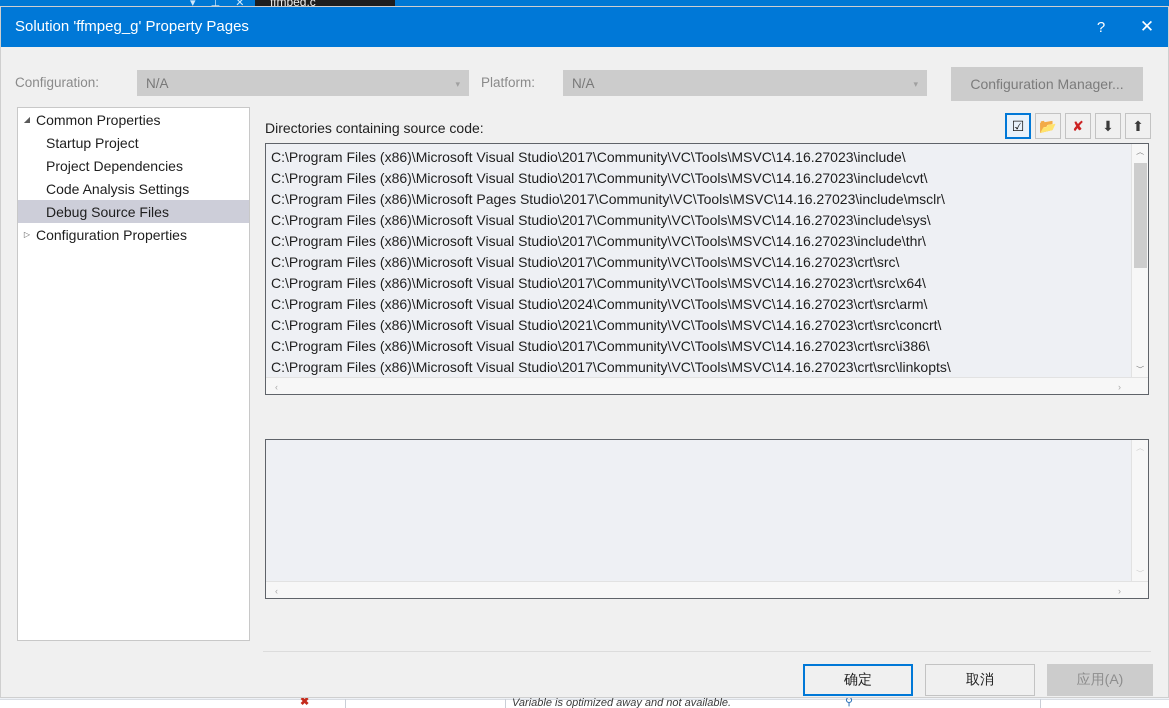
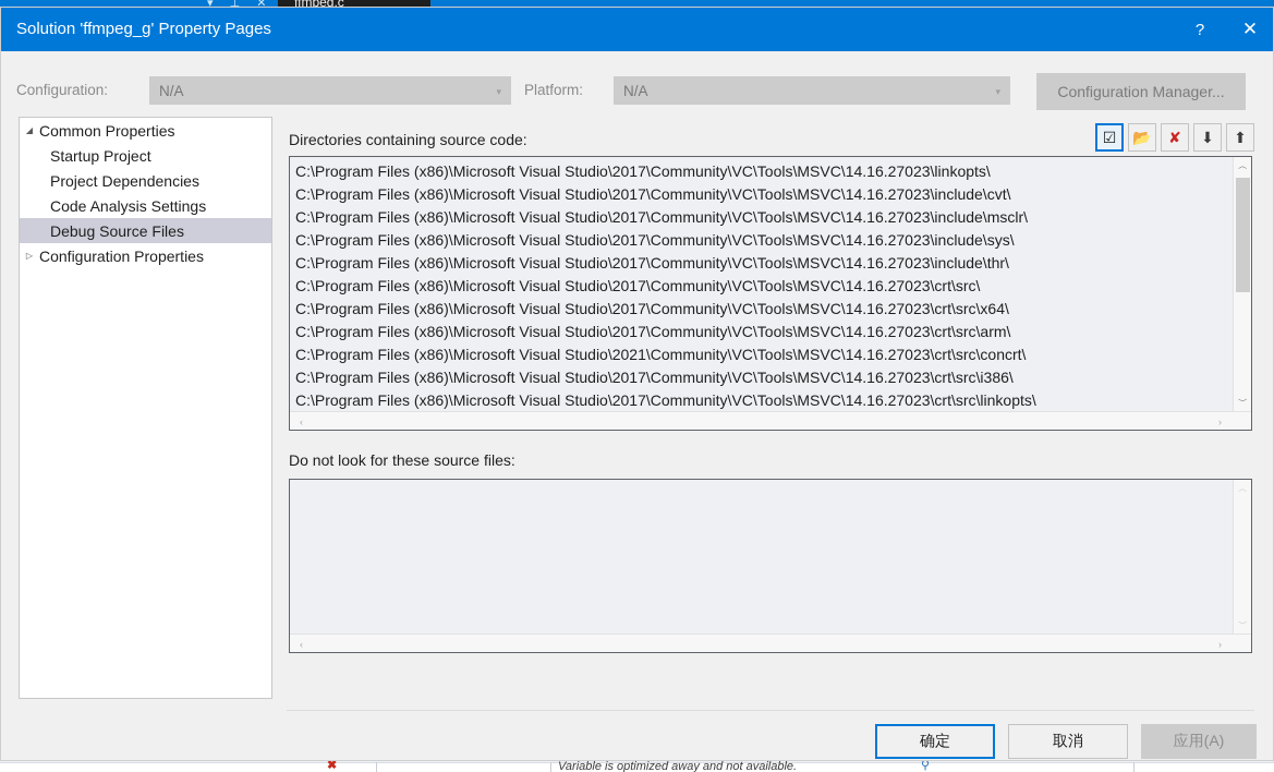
  ▾ ⊥ ✕
  ffmpeg.c
  ✖
  Variable is optimized away and not available.
  ⚲
  Solution 'ffmpeg_g' Property Pages
  ?
  ✕
  Configuration:
  N/A
  ▾
  Platform:
  N/A
  ▾
  Configuration Manager...
  ◢
  Common Properties
  Startup Project
  Project Dependencies
  Code Analysis Settings
  Debug Source Files
  ▷
  Configuration Properties
  Directories containing source code:
  ☑
  📂
  ✘
  ⬇
  ⬆
- C:\Program Files (x86)\Microsoft Visual Studio\2017\Community\VC\Tools\MSVC\14.16.27023\include\
+ C:\Program Files (x86)\Microsoft Visual Studio\2017\Community\VC\Tools\MSVC\14.16.27023\linkopts\
  C:\Program Files (x86)\Microsoft Visual Studio\2017\Community\VC\Tools\MSVC\14.16.27023\include\cvt\
- C:\Program Files (x86)\Microsoft Pages Studio\2017\Community\VC\Tools\MSVC\14.16.27023\include\msclr\
+ C:\Program Files (x86)\Microsoft Visual Studio\2017\Community\VC\Tools\MSVC\14.16.27023\include\msclr\
  C:\Program Files (x86)\Microsoft Visual Studio\2017\Community\VC\Tools\MSVC\14.16.27023\include\sys\
  C:\Program Files (x86)\Microsoft Visual Studio\2017\Community\VC\Tools\MSVC\14.16.27023\include\thr\
  C:\Program Files (x86)\Microsoft Visual Studio\2017\Community\VC\Tools\MSVC\14.16.27023\crt\src\
  C:\Program Files (x86)\Microsoft Visual Studio\2017\Community\VC\Tools\MSVC\14.16.27023\crt\src\x64\
- C:\Program Files (x86)\Microsoft Visual Studio\2024\Community\VC\Tools\MSVC\14.16.27023\crt\src\arm\
+ C:\Program Files (x86)\Microsoft Visual Studio\2017\Community\VC\Tools\MSVC\14.16.27023\crt\src\arm\
  C:\Program Files (x86)\Microsoft Visual Studio\2021\Community\VC\Tools\MSVC\14.16.27023\crt\src\concrt\
  C:\Program Files (x86)\Microsoft Visual Studio\2017\Community\VC\Tools\MSVC\14.16.27023\crt\src\i386\
  C:\Program Files (x86)\Microsoft Visual Studio\2017\Community\VC\Tools\MSVC\14.16.27023\crt\src\linkopts\
  ︿
  ﹀
  ‹
  ›
+ Do not look for these source files:
  ︿
  ﹀
  ‹
  ›
  确定
  取消
  应用(A)
